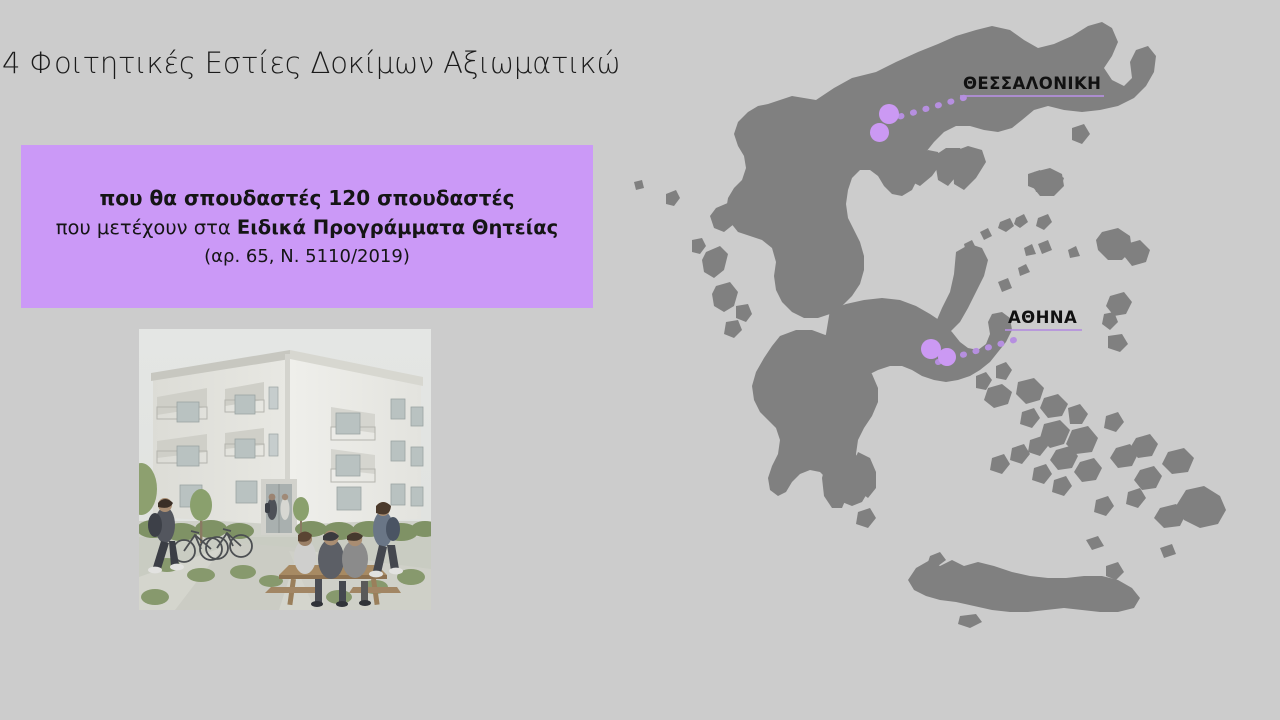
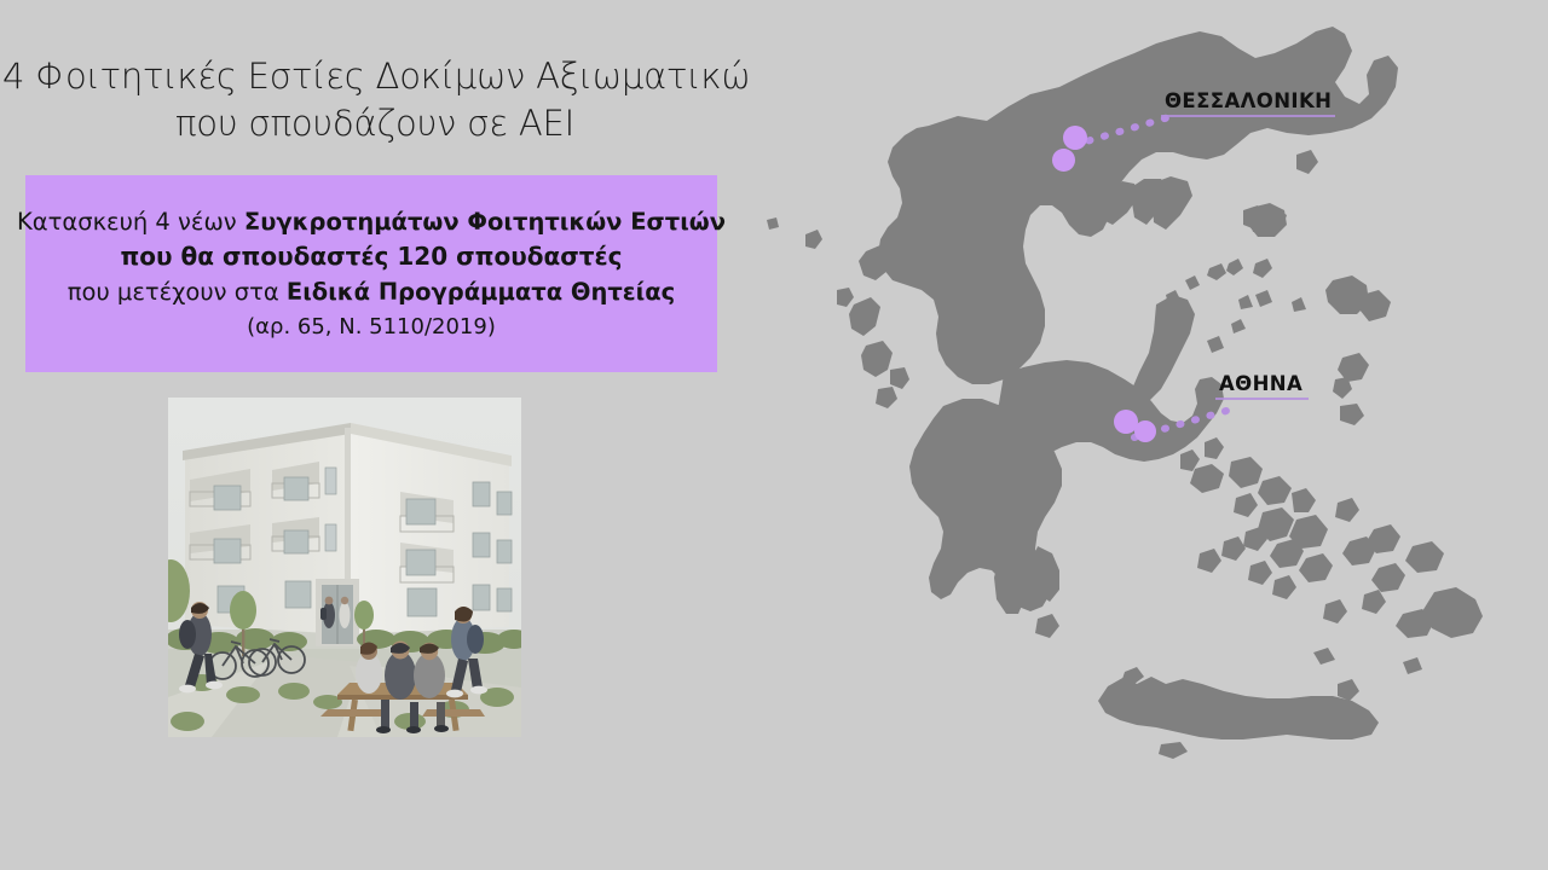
  4 Φοιτητικές Εστίες Δοκίμων Αξιωματικώ
+ που σπουδάζουν σε ΑΕΙ
+ Κατασκευή 4 νέων Συγκροτημάτων Φοιτητικών Εστιών
  που θα σπουδαστές 120 σπουδαστές
  που μετέχουν στα Ειδικά Προγράμματα Θητείας
  (αρ. 65, Ν. 5110/2019)
  ΘΕΣΣΑΛΟΝΙΚΗ
  ΑΘΗΝΑ
